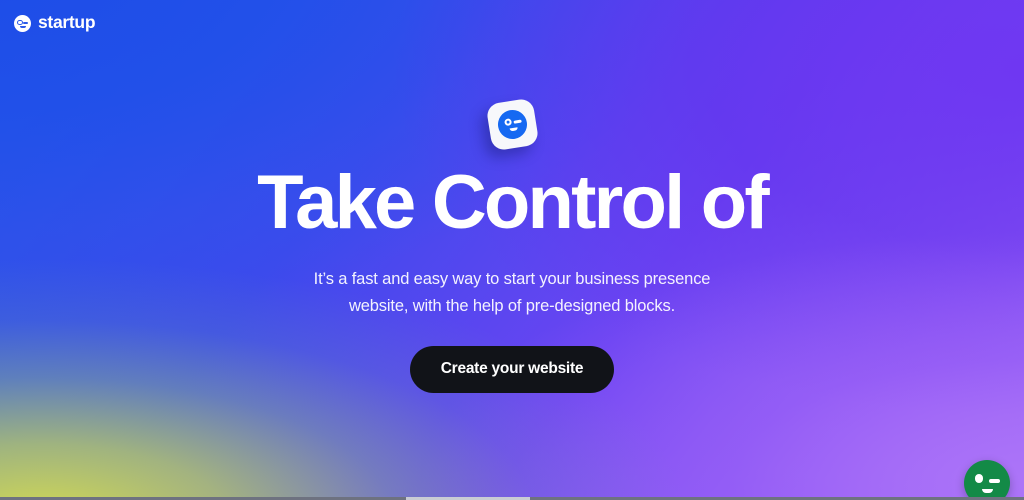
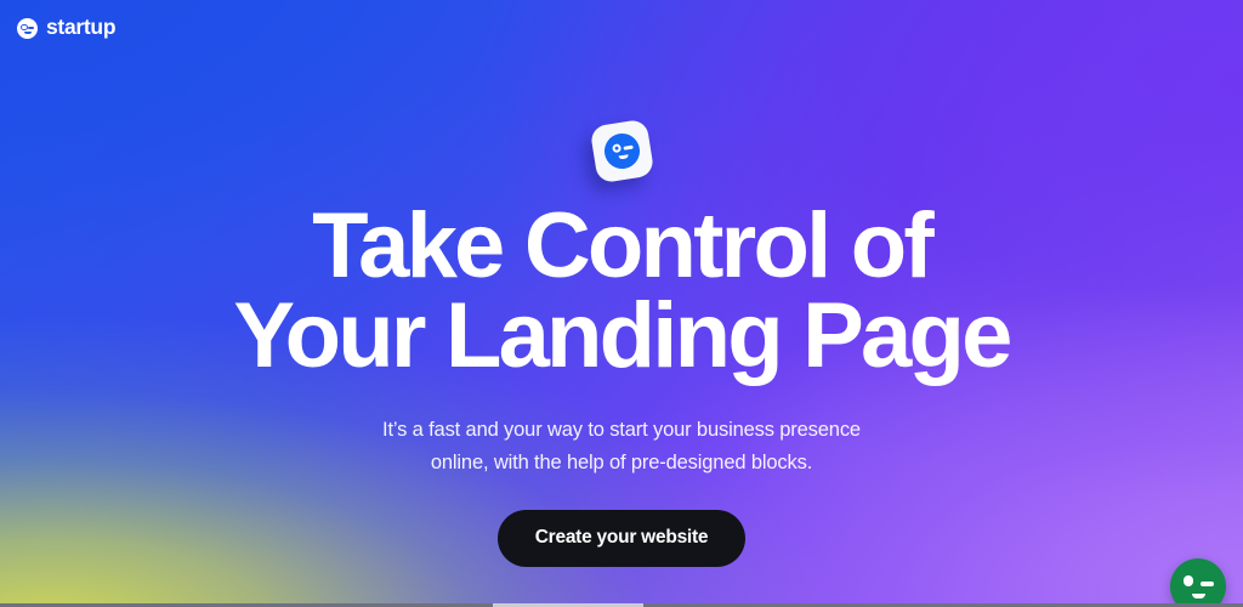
  startup
  Take Control of
+ Your Landing Page
- It’s a fast and easy way to start your business presence
+ It’s a fast and your way to start your business presence
- website, with the help of pre-designed blocks.
+ online, with the help of pre-designed blocks.
  Create your website
